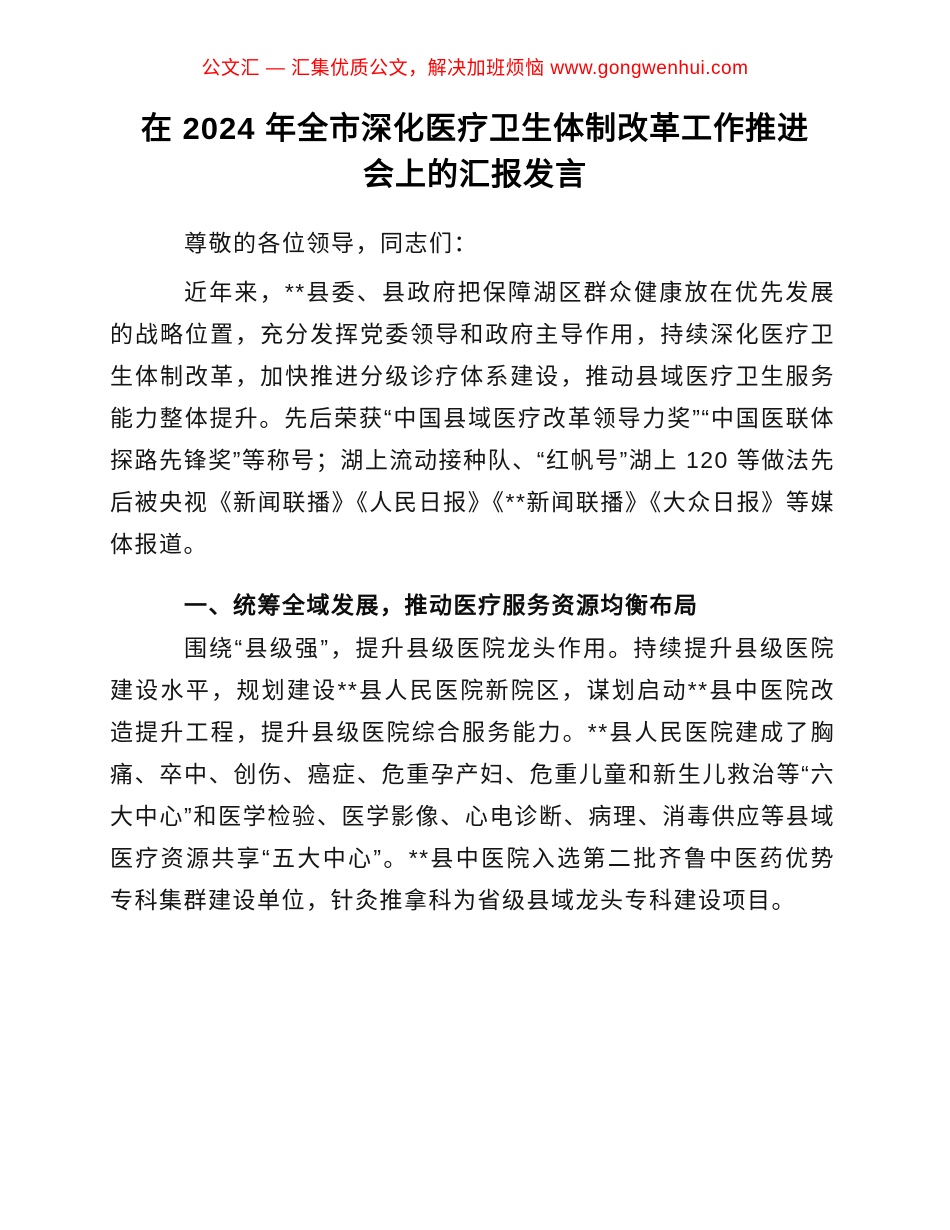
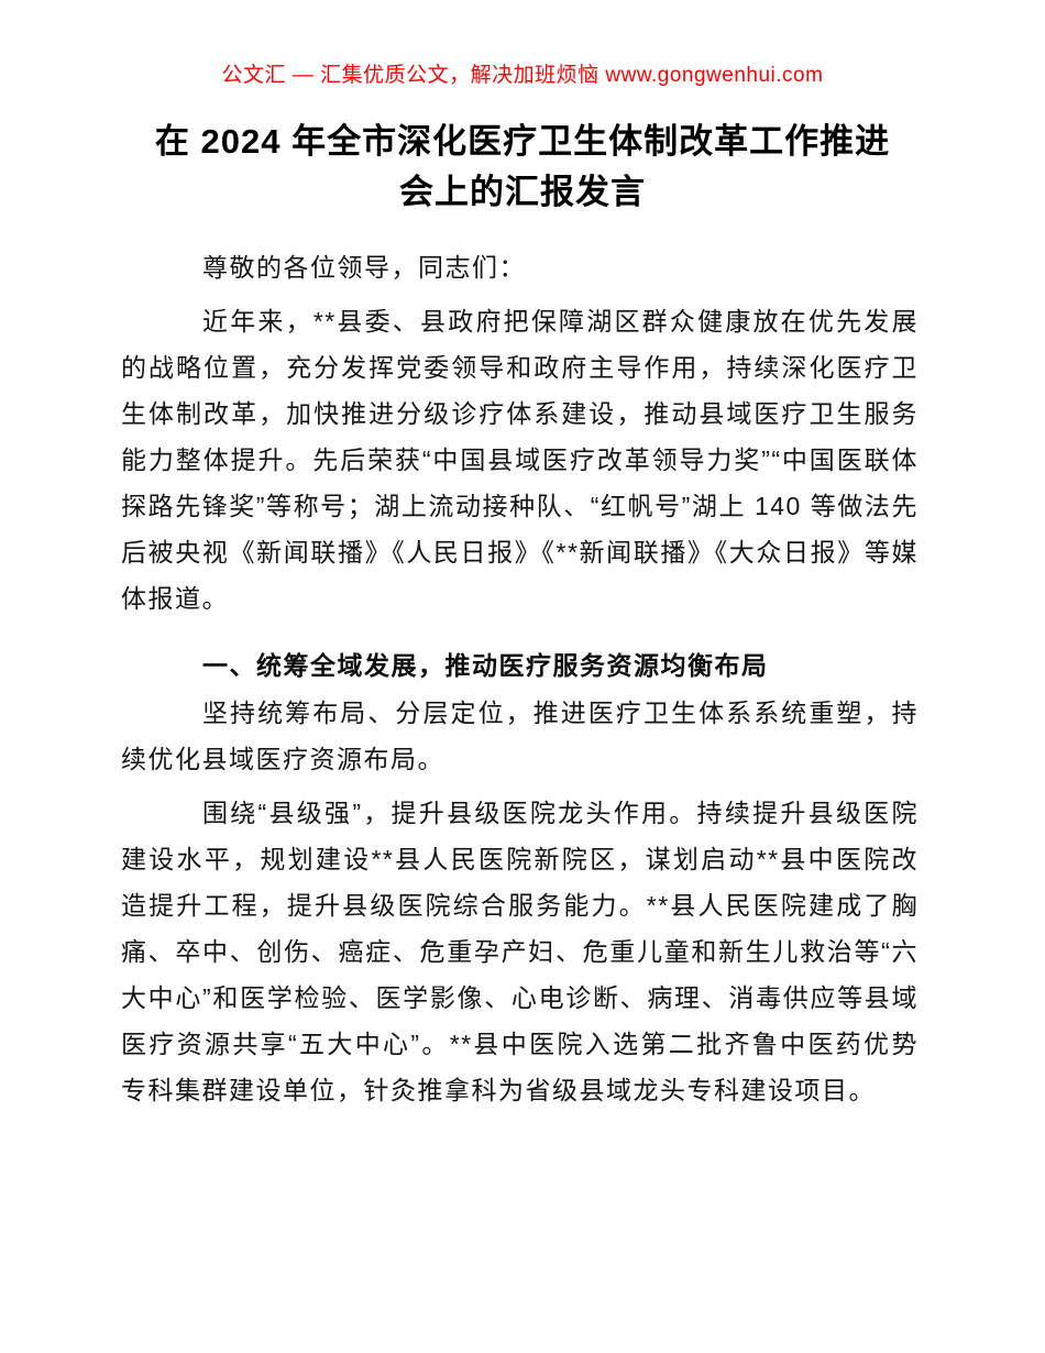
  公文汇 — 汇集优质公文，解决加班烦恼 www.gongwenhui.com
  在 2024 年全市深化医疗卫生体制改革工作推进
  会上的汇报发言
  尊敬的各位领导，同志们：
- 近年来，**县委、县政府把保障湖区群众健康放在优先发展的战略位置，充分发挥党委领导和政府主导作用，持续深化医疗卫生体制改革，加快推进分级诊疗体系建设，推动县域医疗卫生服务能力整体提升。先后荣获“中国县域医疗改革领导力奖”“中国医联体探路先锋奖”等称号；湖上流动接种队、“红帆号”湖上 120 等做法先后被央视《新闻联播》《人民日报》《**新闻联播》《大众日报》等媒体报道。
+ 近年来，**县委、县政府把保障湖区群众健康放在优先发展的战略位置，充分发挥党委领导和政府主导作用，持续深化医疗卫生体制改革，加快推进分级诊疗体系建设，推动县域医疗卫生服务能力整体提升。先后荣获“中国县域医疗改革领导力奖”“中国医联体探路先锋奖”等称号；湖上流动接种队、“红帆号”湖上 140 等做法先后被央视《新闻联播》《人民日报》《**新闻联播》《大众日报》等媒体报道。
  一、统筹全域发展，推动医疗服务资源均衡布局
+ 坚持统筹布局、分层定位，推进医疗卫生体系系统重塑，持续优化县域医疗资源布局。
  围绕“县级强”，提升县级医院龙头作用。持续提升县级医院建设水平，规划建设**县人民医院新院区，谋划启动**县中医院改造提升工程，提升县级医院综合服务能力。**县人民医院建成了胸痛、卒中、创伤、癌症、危重孕产妇、危重儿童和新生儿救治等“六大中心”和医学检验、医学影像、心电诊断、病理、消毒供应等县域医疗资源共享“五大中心”。**县中医院入选第二批齐鲁中医药优势专科集群建设单位，针灸推拿科为省级县域龙头专科建设项目。
